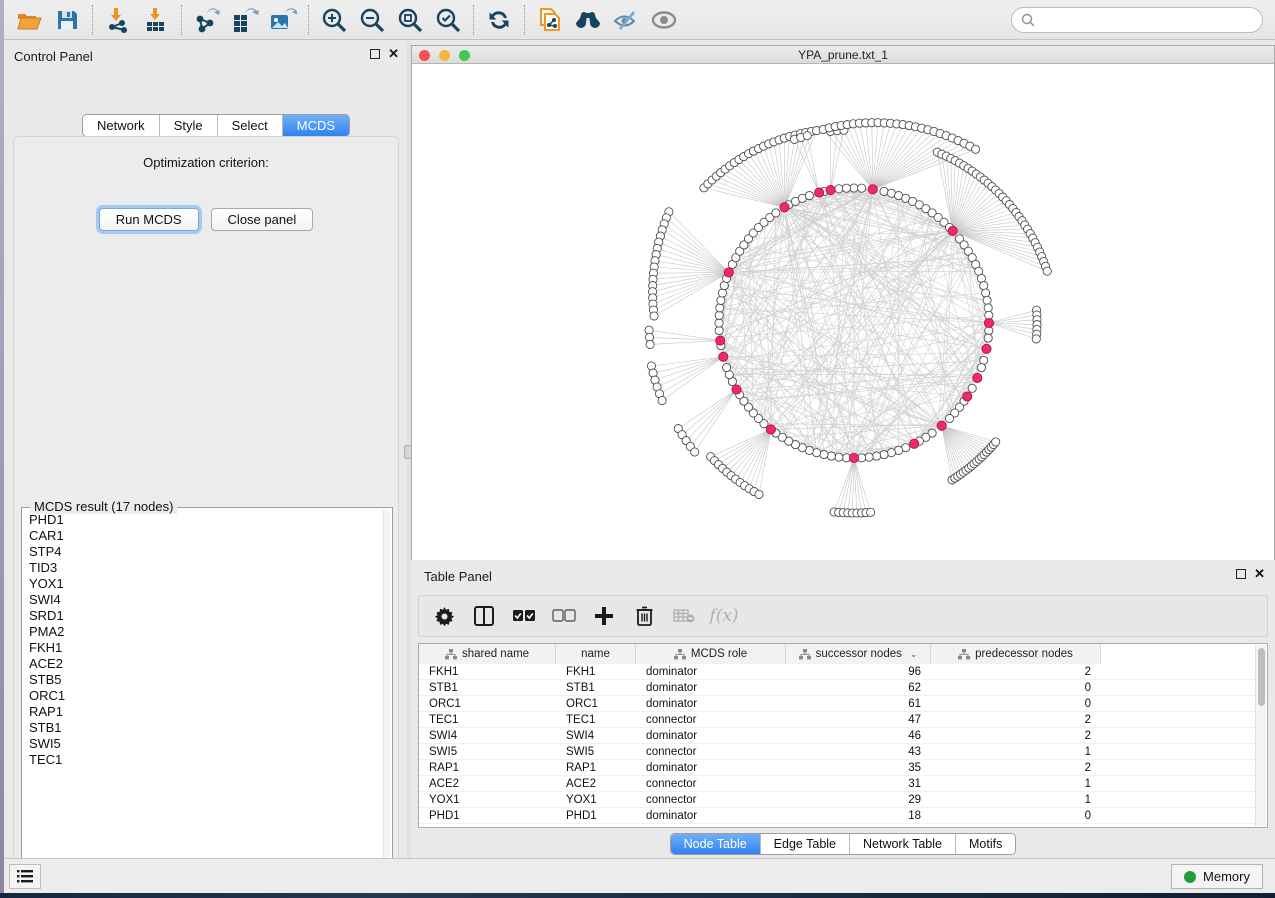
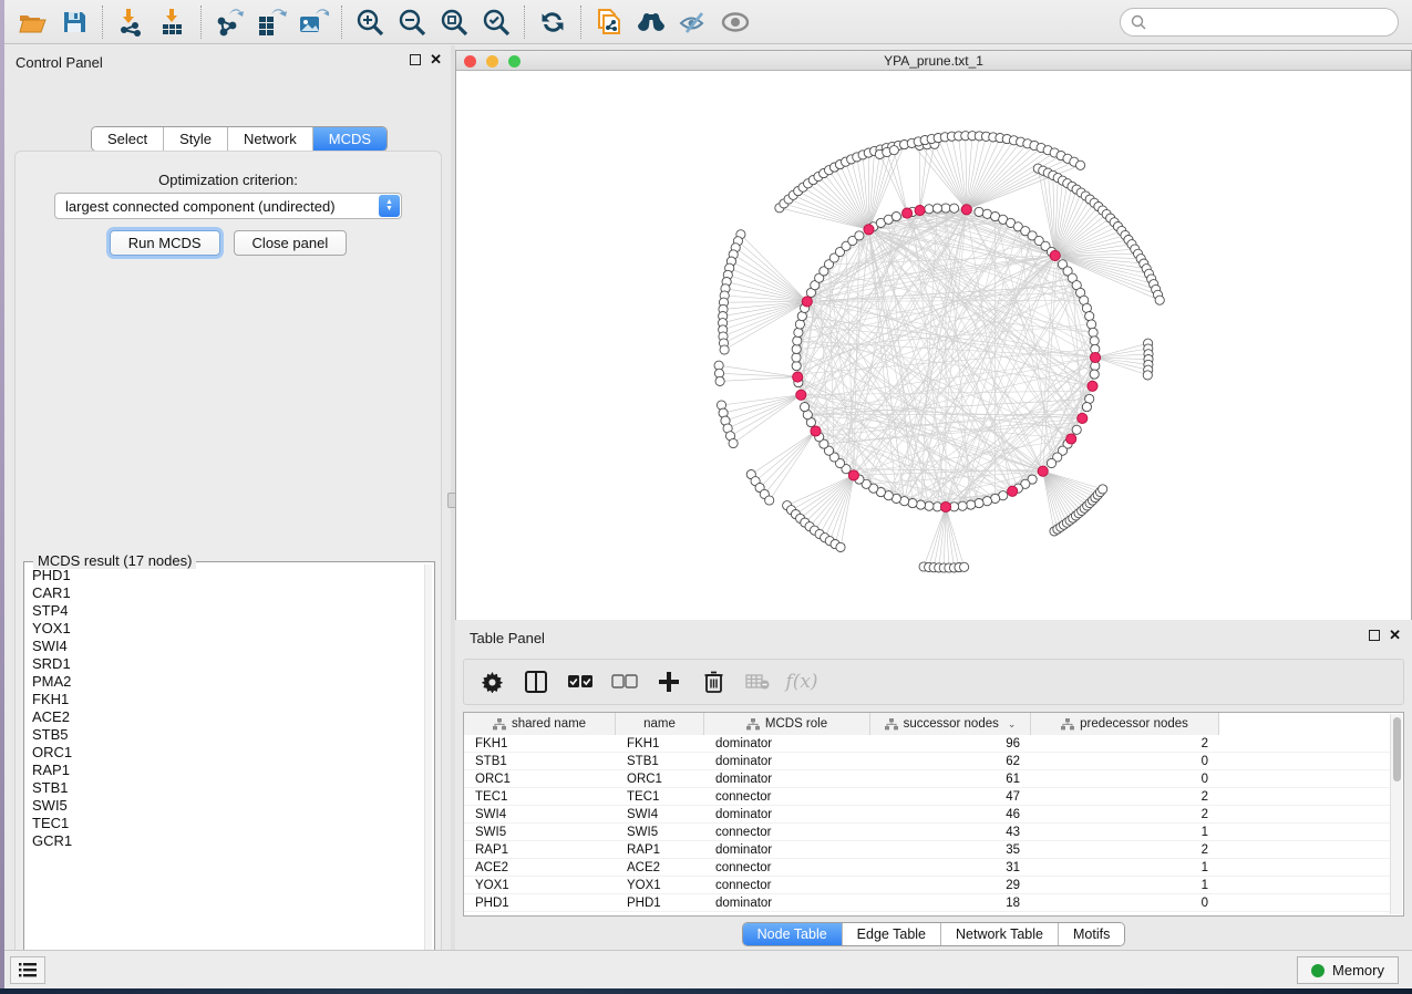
  Control Panel
  ✕
- Network
+ Select
  Style
- Select
+ Network
  MCDS
  Optimization criterion:
+ largest connected component (undirected)
  Run MCDS
  Close panel
  MCDS result (17 nodes)
  PHD1
  CAR1
  STP4
- TID3
  YOX1
  SWI4
  SRD1
  PMA2
  FKH1
  ACE2
  STB5
  ORC1
  RAP1
  STB1
  SWI5
  TEC1
+ GCR1
  YPA_prune.txt_1
  Table Panel
  ✕
  f(x)
  shared name
  name
  MCDS role
  successor nodes
  ⌄
  predecessor nodes
  FKH1
  FKH1
  dominator
  96
  2
  STB1
  STB1
  dominator
  62
  0
  ORC1
  ORC1
  dominator
  61
  0
  TEC1
  TEC1
  connector
  47
  2
  SWI4
  SWI4
  dominator
  46
  2
  SWI5
  SWI5
  connector
  43
  1
  RAP1
  RAP1
  dominator
  35
  2
  ACE2
  ACE2
  connector
  31
  1
  YOX1
  YOX1
  connector
  29
  1
  PHD1
  PHD1
  dominator
  18
  0
  Node Table
  Edge Table
  Network Table
  Motifs
  Memory
